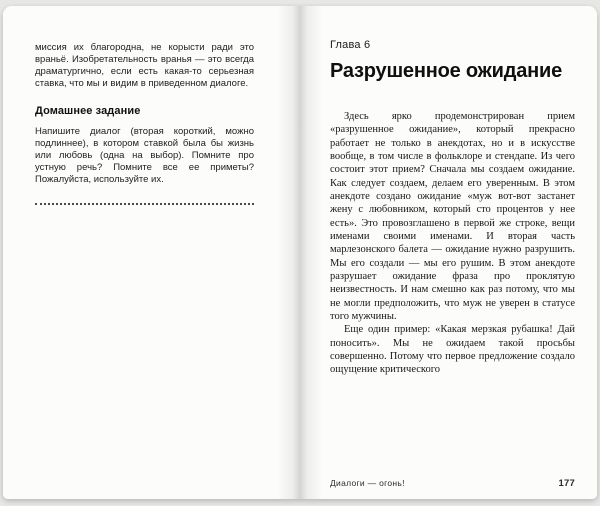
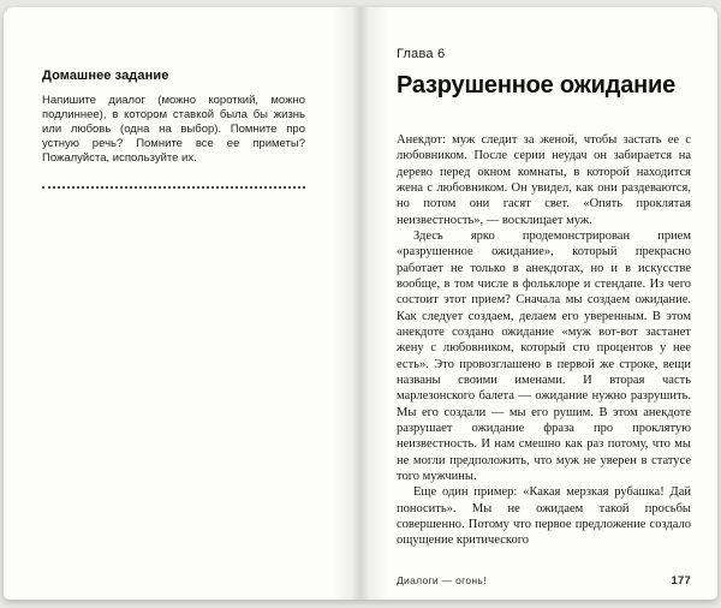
- миссия их благородна, не корысти ради это враньё. Изобретательность вранья — это всегда драматургично, если есть какая-то серьезная ставка, что мы и видим в приведенном диалоге.
  Домашнее задание
- Напишите диалог (вторая короткий, можно подлиннее), в котором ставкой была бы жизнь или любовь (одна на выбор). Помните про устную речь? Помните все ее приметы? Пожалуйста, используйте их.
+ Напишите диалог (можно короткий, можно подлиннее), в котором ставкой была бы жизнь или любовь (одна на выбор). Помните про устную речь? Помните все ее приметы? Пожалуйста, используйте их.
  Глава 6
  Разрушенное ожидание
+ Анекдот: муж следит за женой, чтобы застать ее с любовником. После серии неудач он забирается на дерево перед окном комнаты, в которой находится жена с любовником. Он увидел, как они раздеваются, но потом они гасят свет. «Опять проклятая неизвестность», — восклицает муж.
- Здесь ярко продемонстрирован прием «разрушенное ожидание», который прекрасно работает не только в анекдотах, но и в искусстве вообще, в том числе в фольклоре и стендапе. Из чего состоит этот прием? Сначала мы создаем ожидание. Как следует создаем, делаем его уверенным. В этом анекдоте создано ожидание «муж вот-вот застанет жену с любовником, который сто процентов у нее есть». Это провозглашено в первой же строке, вещи именами своими именами. И вторая часть марлезонского балета — ожидание нужно разрушить. Мы его создали — мы его рушим. В этом анекдоте разрушает ожидание фраза про проклятую неизвестность. И нам смешно как раз потому, что мы не могли предположить, что муж не уверен в статусе того мужчины.
+ Здесь ярко продемонстрирован прием «разрушенное ожидание», который прекрасно работает не только в анекдотах, но и в искусстве вообще, в том числе в фольклоре и стендапе. Из чего состоит этот прием? Сначала мы создаем ожидание. Как следует создаем, делаем его уверенным. В этом анекдоте создано ожидание «муж вот-вот застанет жену с любовником, который сто процентов у нее есть». Это провозглашено в первой же строке, вещи названы своими именами. И вторая часть марлезонского балета — ожидание нужно разрушить. Мы его создали — мы его рушим. В этом анекдоте разрушает ожидание фраза про проклятую неизвестность. И нам смешно как раз потому, что мы не могли предположить, что муж не уверен в статусе того мужчины.
  Еще один пример: «Какая мерзкая рубашка! Дай поносить». Мы не ожидаем такой просьбы совершенно. Потому что первое предложение создало ощущение критического
  Диалоги — огонь!
  177
